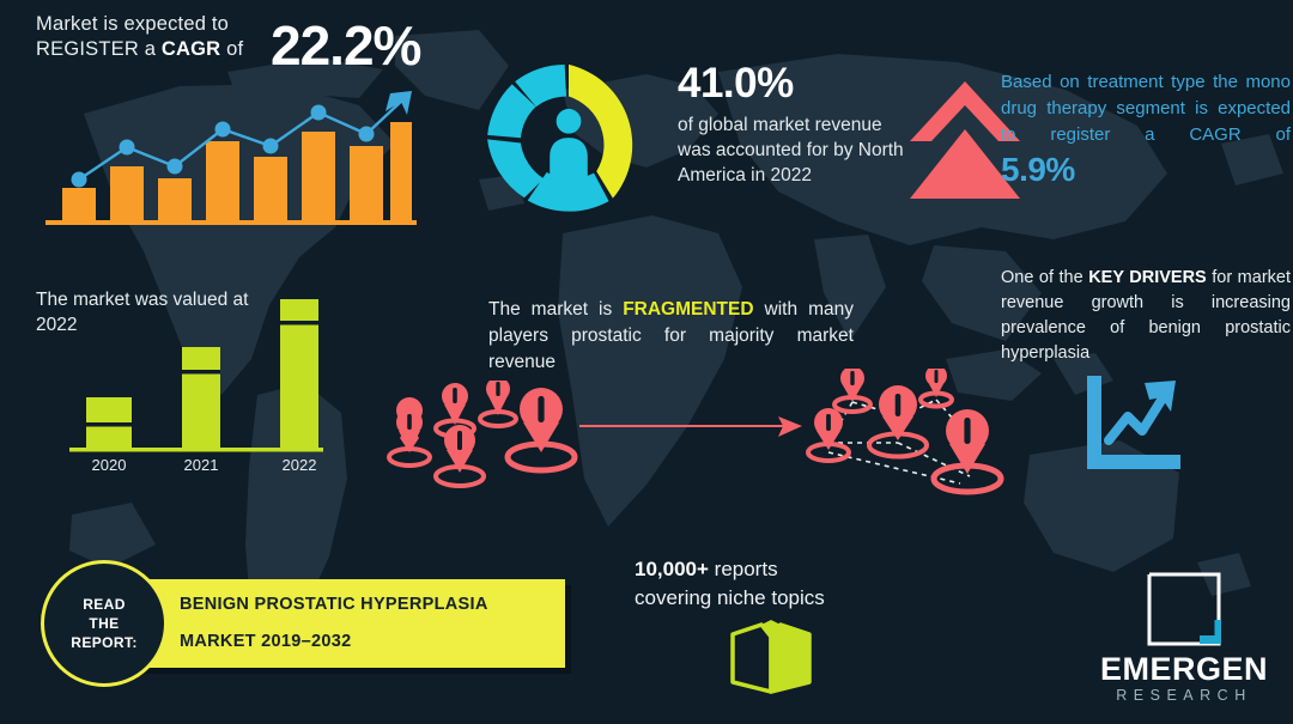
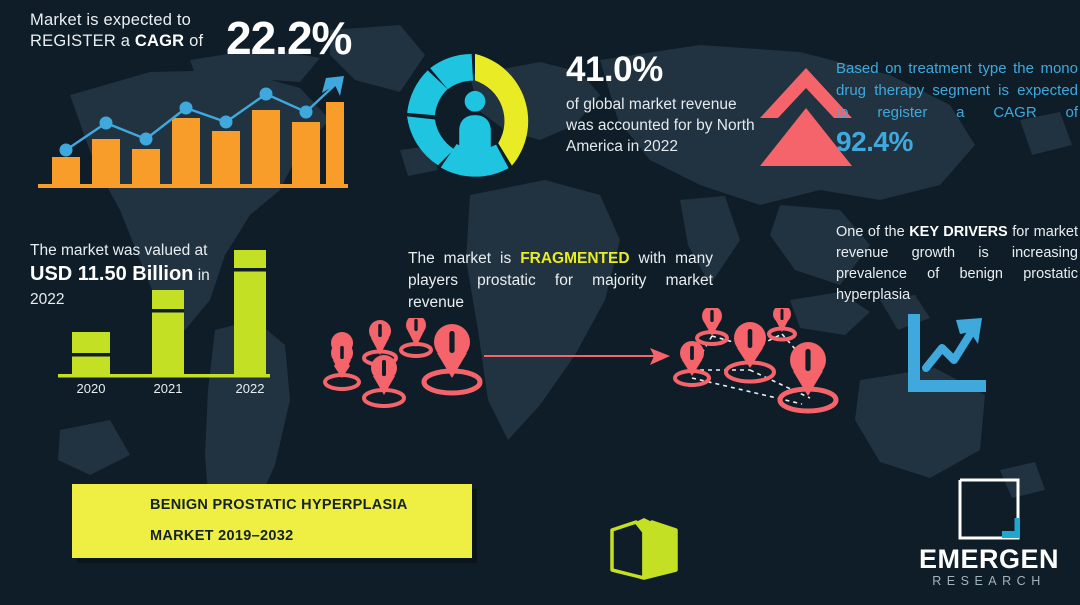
  Market is expected to
  REGISTER a CAGR of
  22.2%
  41.0%
  of global market revenue was accounted for by North America in 2022
  Based on treatment type the mono drug therapy segment is expected to register a CAGR of
- 5.9%
+ 92.4%
  The market was valued at
+ USD 11.50 Billion in
  2022
  2020
  2021
  2022
  The market is FRAGMENTED with many players prostatic for majority market revenue
  One of the KEY DRIVERS for market revenue growth is increasing prevalence of benign prostatic hyperplasia
  BENIGN PROSTATIC HYPERPLASIA
  MARKET 2019–2032
- READ
- THE
- REPORT:
- 10,000+ reports
- covering niche topics
  EMERGEN
  RESEARCH
